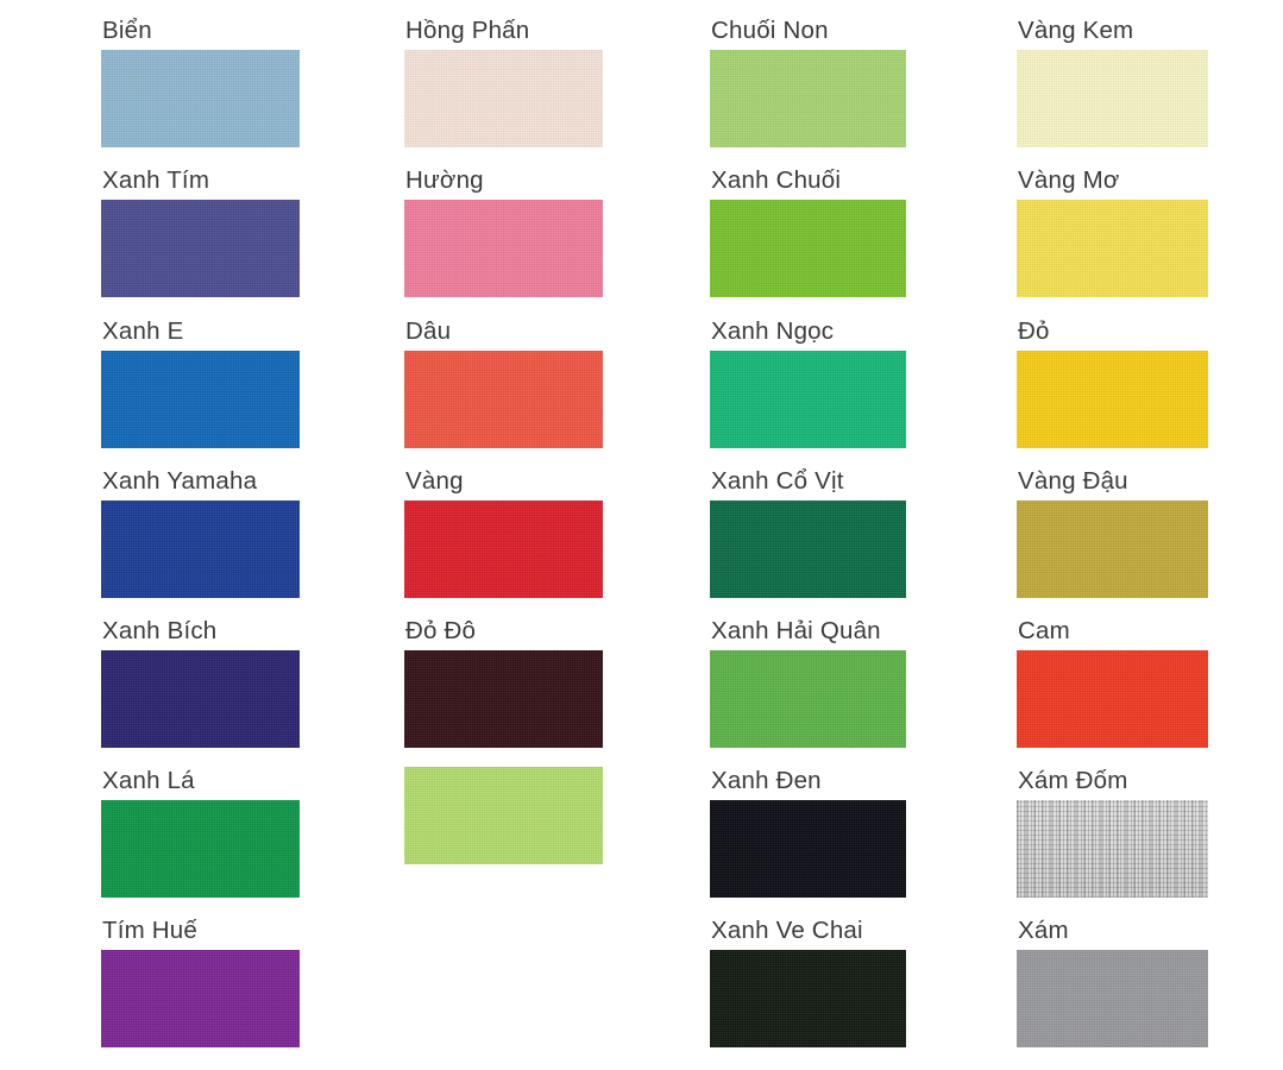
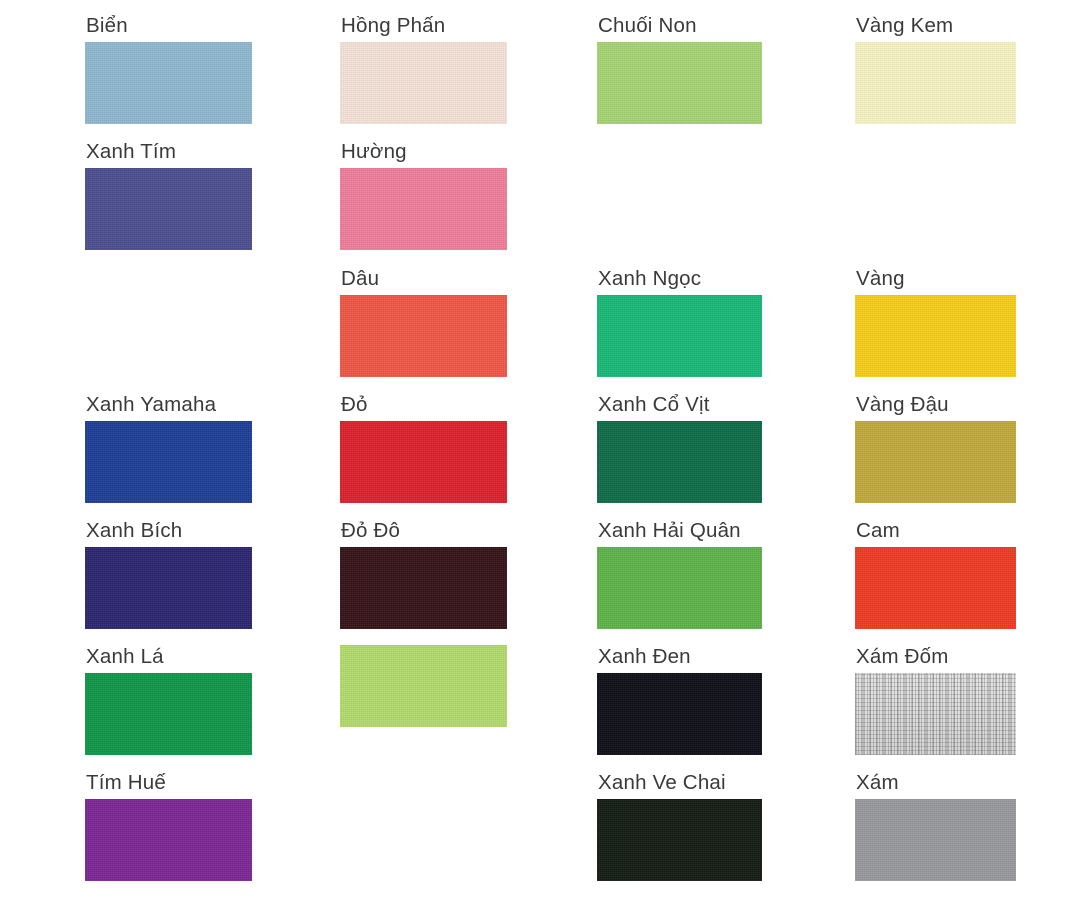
  Biển
  Hồng Phấn
  Chuối Non
  Vàng Kem
  Xanh Tím
  Hường
- Xanh Chuối
- Vàng Mơ
- Xanh E
  Dâu
  Xanh Ngọc
- Đỏ
+ Vàng
  Xanh Yamaha
- Vàng
+ Đỏ
  Xanh Cổ Vịt
  Vàng Đậu
  Xanh Bích
  Đỏ Đô
  Xanh Hải Quân
  Cam
  Xanh Lá
  Xanh Đen
  Xám Đốm
  Tím Huế
  Xanh Ve Chai
  Xám
